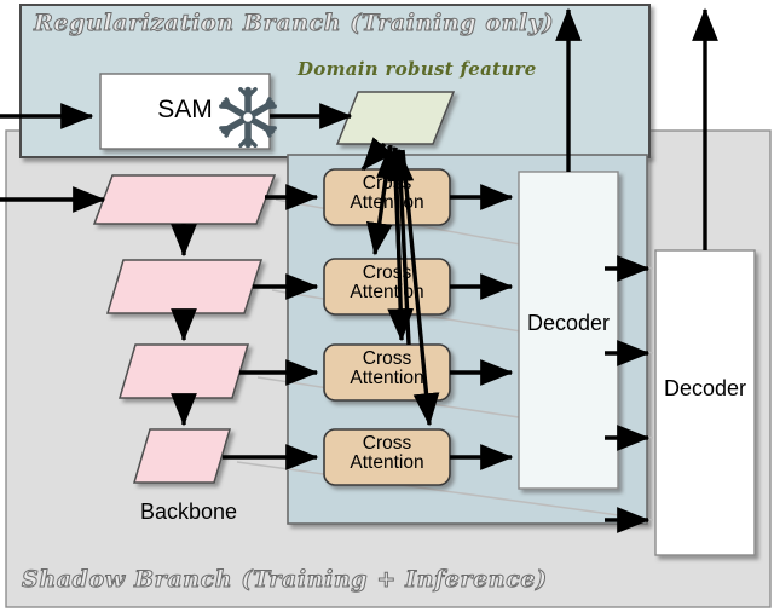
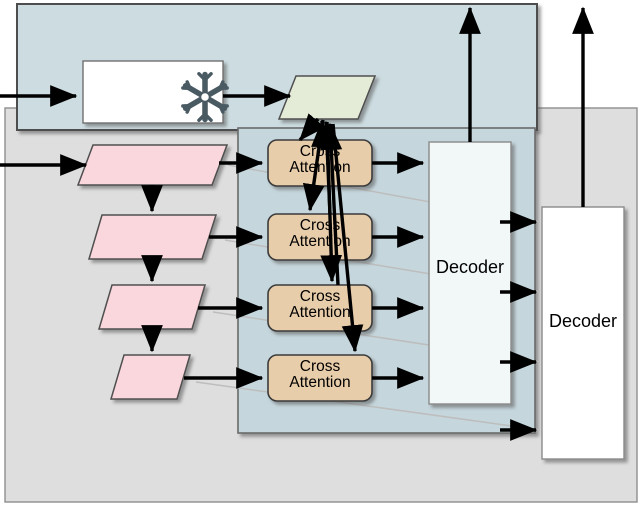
- Regularization Branch (Training only)
- Shadow Branch (Training + Inference)
- Domain robust feature
- SAM
- Backbone
  Cross
  Attention
  Cross
  Attention
  Cross
  Attention
  Cross
  Attention
  Decoder
  Decoder
